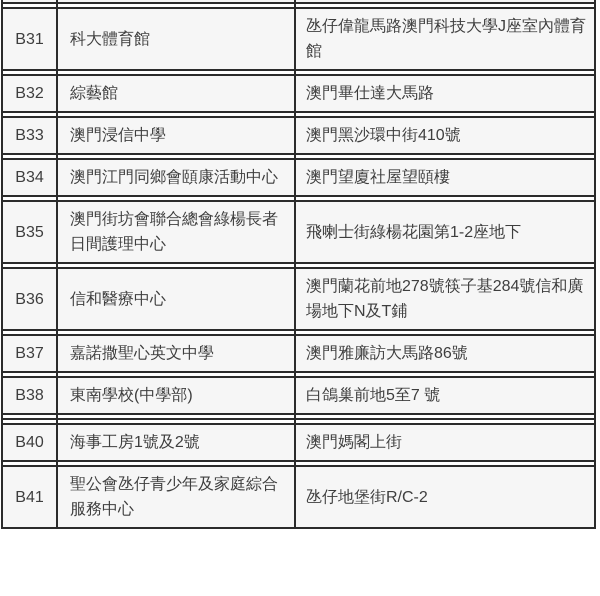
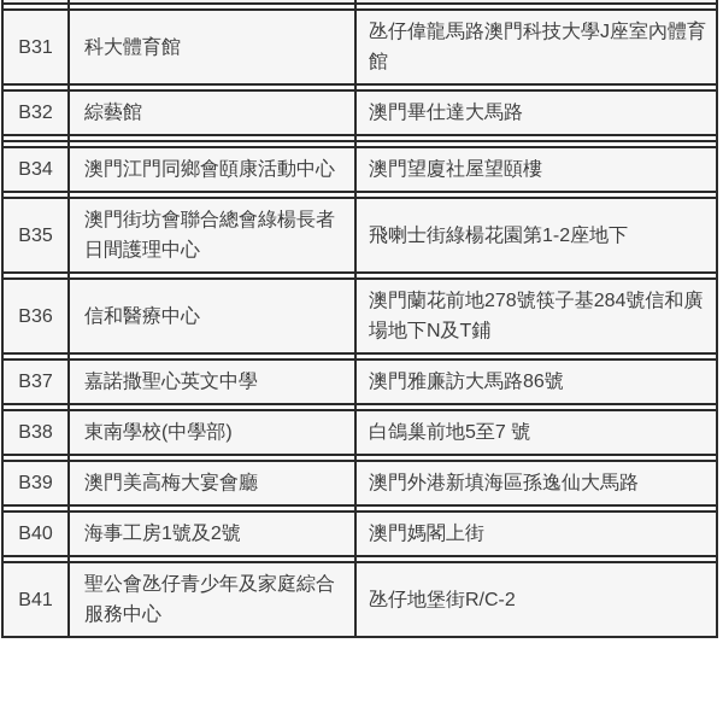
  B31	科大體育館	氹仔偉龍馬路澳門科技大學J座室內體育館
  B32	綜藝館	澳門畢仕達大馬路
- B33	澳門浸信中學	澳門黑沙環中街410號
  B34	澳門江門同鄉會頤康活動中心	澳門望廈社屋望頤樓
  B35	澳門街坊會聯合總會綠楊長者日間護理中心	飛喇士街綠楊花園第1-2座地下
  B36	信和醫療中心	澳門蘭花前地278號筷子基284號信和廣場地下N及T鋪
  B37	嘉諾撒聖心英文中學	澳門雅廉訪大馬路86號
  B38	東南學校(中學部)	白鴿巢前地5至7 號
+ B39	澳門美高梅大宴會廳	澳門外港新填海區孫逸仙大馬路
  B40	海事工房1號及2號	澳門媽閣上街
  B41	聖公會氹仔青少年及家庭綜合服務中心	氹仔地堡街R/C-2
